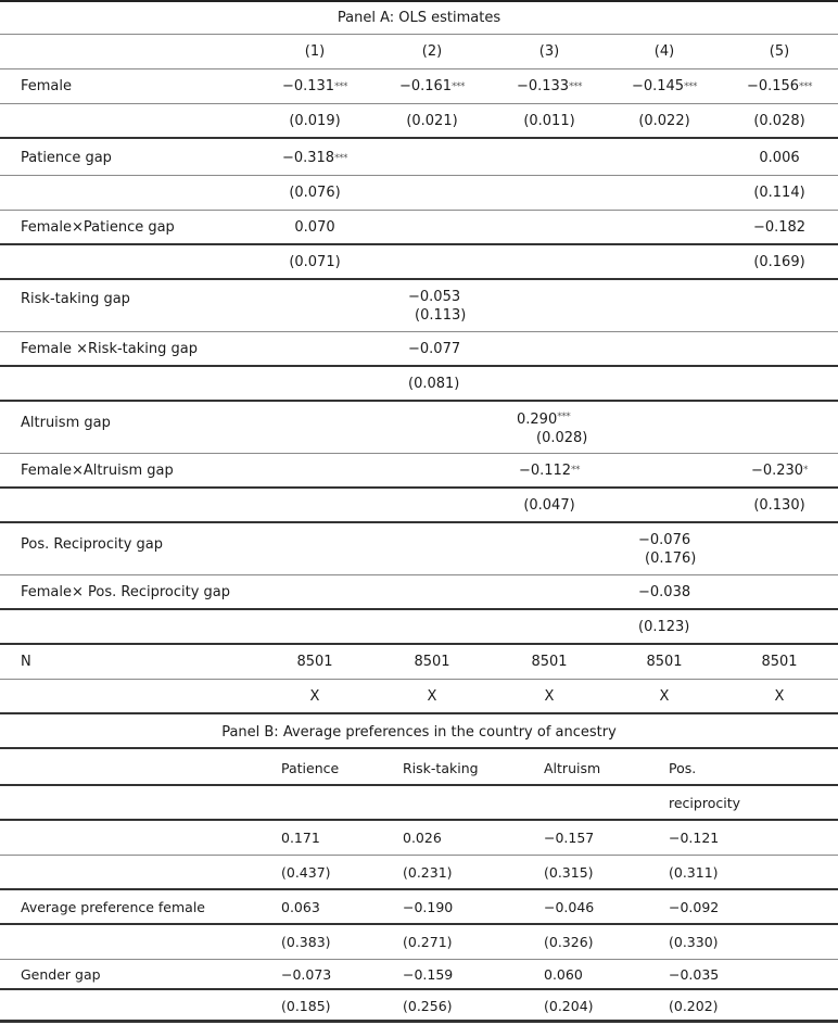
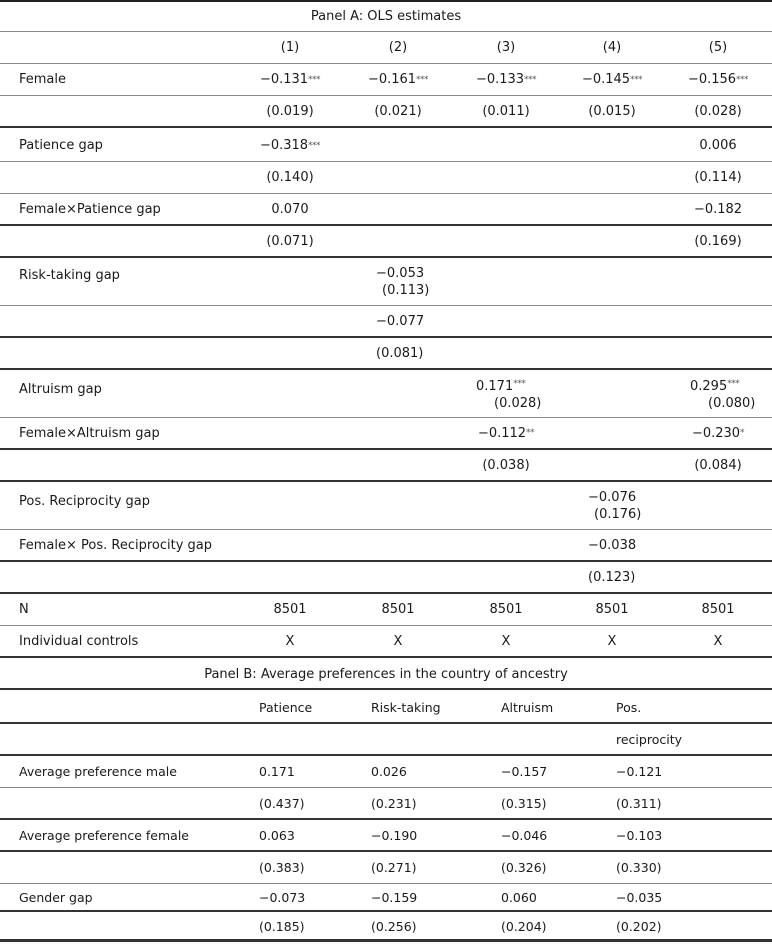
  Panel A: OLS estimates
  (1)
  (2)
  (3)
  (4)
  (5)
  Female
  −0.131
  ***
  −0.161
  ***
  −0.133
  ***
  −0.145
  ***
  −0.156
  ***
  (0.019)
  (0.021)
  (0.011)
- (0.022)
+ (0.015)
  (0.028)
  Patience gap
  −0.318
  ***
  0.006
- (0.076)
+ (0.140)
  (0.114)
  Female×Patience gap
  0.070
  −0.182
  (0.071)
  (0.169)
  Risk-taking gap
  −0.053
  (0.113)
- Female ×Risk-taking gap
  −0.077
  (0.081)
  Altruism gap
- 0.290***
+ 0.171***
  (0.028)
+ 0.295***
+ (0.080)
  Female×Altruism gap
  −0.112
  **
  −0.230
  *
- (0.047)
+ (0.038)
- (0.130)
+ (0.084)
  Pos. Reciprocity gap
  −0.076
  (0.176)
  Female× Pos. Reciprocity gap
  −0.038
  (0.123)
  N
  8501
  8501
  8501
  8501
  8501
+ Individual controls
  X
  X
  X
  X
  X
  Panel B: Average preferences in the country of ancestry
  Patience
  Risk-taking
  Altruism
  Pos.
  reciprocity
+ Average preference male
  0.171
  0.026
  −0.157
  −0.121
  (0.437)
  (0.231)
  (0.315)
  (0.311)
  Average preference female
  0.063
  −0.190
  −0.046
- −0.092
+ −0.103
  (0.383)
  (0.271)
  (0.326)
  (0.330)
  Gender gap
  −0.073
  −0.159
  0.060
  −0.035
  (0.185)
  (0.256)
  (0.204)
  (0.202)
